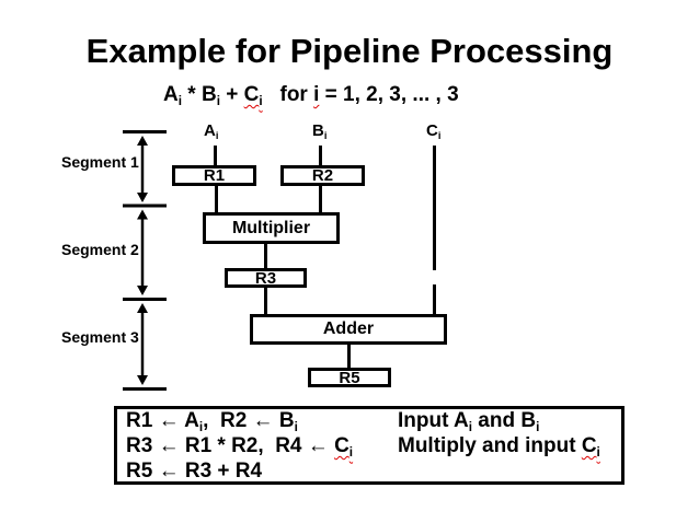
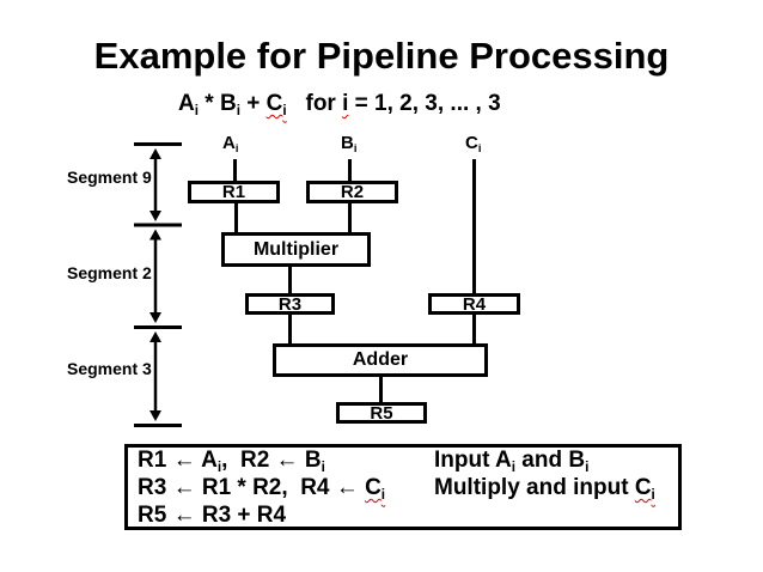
  Example for Pipeline Processing
  Ai * Bi + Ci for i = 1, 2, 3, ... , 3
- Segment 1
+ Segment 9
  Segment 2
  Segment 3
  Ai
  Bi
  Ci
  R1
  R2
  Multiplier
  R3
+ R4
  Adder
  R5
  R1 ← Ai, R2 ← Bi
  Input Ai and Bi
  R3 ← R1 * R2, R4 ← Ci
  Multiply and input Ci
  R5 ← R3 + R4
